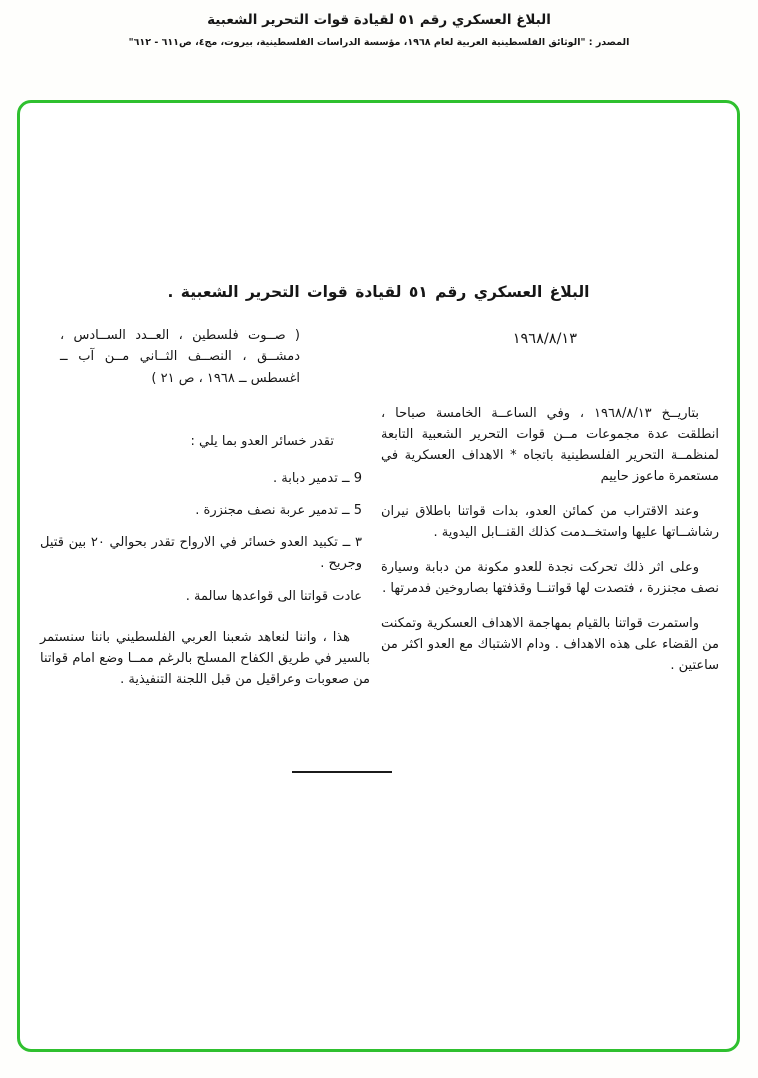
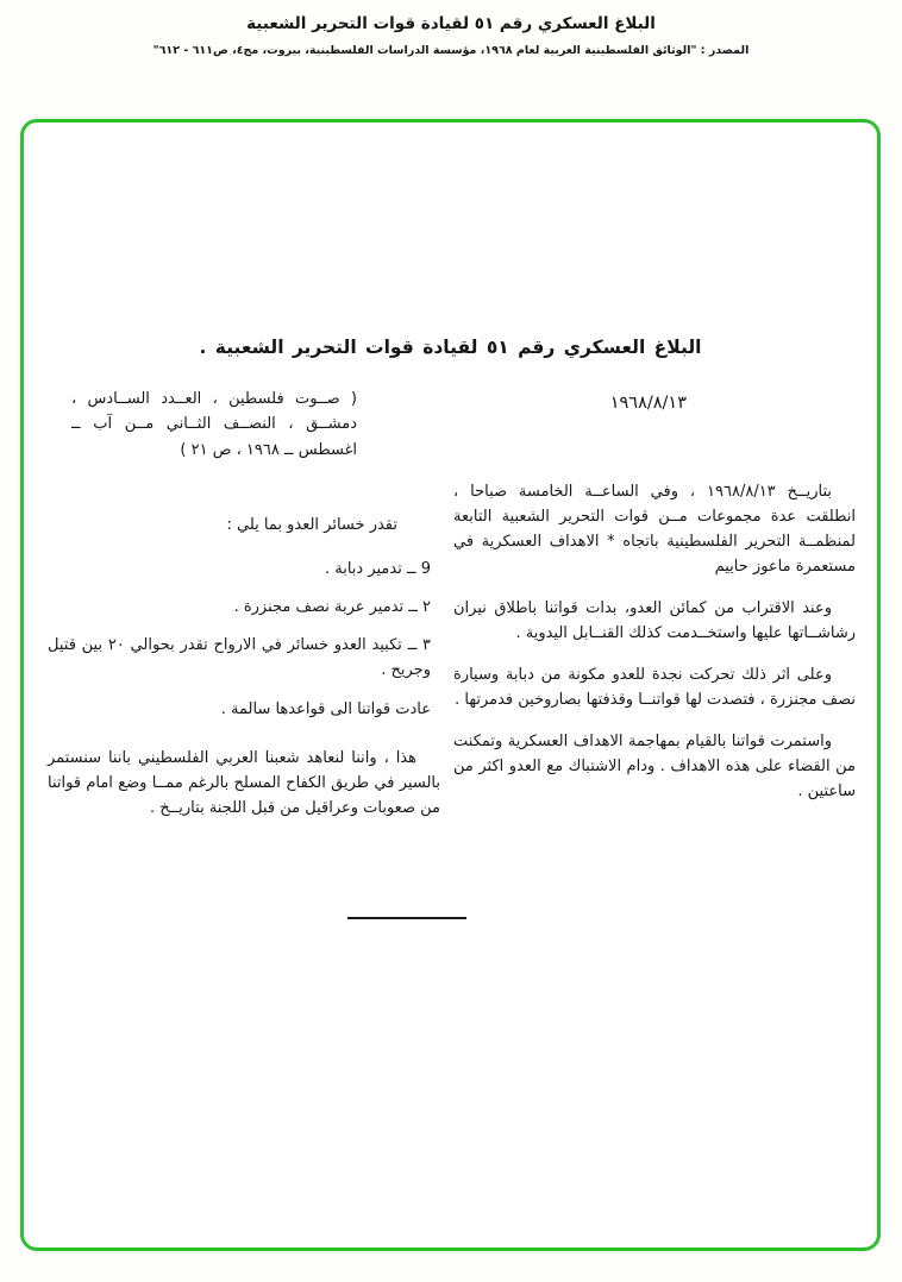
  البلاغ العسكري رقم ٥١ لقيادة قوات التحرير الشعبية
  المصدر : "الوثائق الفلسطينية العربية لعام ١٩٦٨، مؤسسة الدراسات الفلسطينية، بيروت، مج٤، ص٦١١ - ٦١٢"
  البلاغ العسكري رقم ٥١ لقيادة قوات التحرير الشعبية .
  ١٩٦٨/٨/١٣
  ( صــوت فلسطين ، العــدد الســادس ، دمشــق ، النصــف الثــاني مــن آب ــ اغسطس ــ ١٩٦٨ ، ص ٢١ )
  بتاريــخ ١٩٦٨/٨/١٣ ، وفي الساعــة الخامسة صباحا ، انطلقت عدة مجموعات مــن قوات التحرير الشعبية التابعة لمنظمــة التحرير الفلسطينية باتجاه * الاهداف العسكرية في مستعمرة ماعوز حاييم
  وعند الاقتراب من كمائن العدو، بدات قواتنا باطلاق نيران رشاشــاتها عليها واستخــدمت كذلك القنــابل اليدوية .
  وعلى اثر ذلك تحركت نجدة للعدو مكونة من دبابة وسيارة نصف مجنزرة ، فتصدت لها قواتنــا وقذفتها بصاروخين فدمرتها .
  واستمرت قواتنا بالقيام بمهاجمة الاهداف العسكرية وتمكنت من القضاء على هذه الاهداف . ودام الاشتباك مع العدو اكثر من ساعتين .
  تقدر خسائر العدو بما يلي :
  9 ــ تدمير دبابة .
- 5 ــ تدمير عربة نصف مجنزرة .
+ ٢ ــ تدمير عربة نصف مجنزرة .
  ٣ ــ تكبيد العدو خسائر في الارواح تقدر بحوالي ٢٠ بين قتيل وجريح .
  عادت قواتنا الى قواعدها سالمة .
- هذا ، واننا لنعاهد شعبنا العربي الفلسطيني باننا سنستمر بالسير في طريق الكفاح المسلح بالرغم ممــا وضع امام قواتنا من صعوبات وعراقيل من قبل اللجنة التنفيذية .
+ هذا ، واننا لنعاهد شعبنا العربي الفلسطيني باننا سنستمر بالسير في طريق الكفاح المسلح بالرغم ممــا وضع امام قواتنا من صعوبات وعراقيل من قبل اللجنة بتاريــخ .
